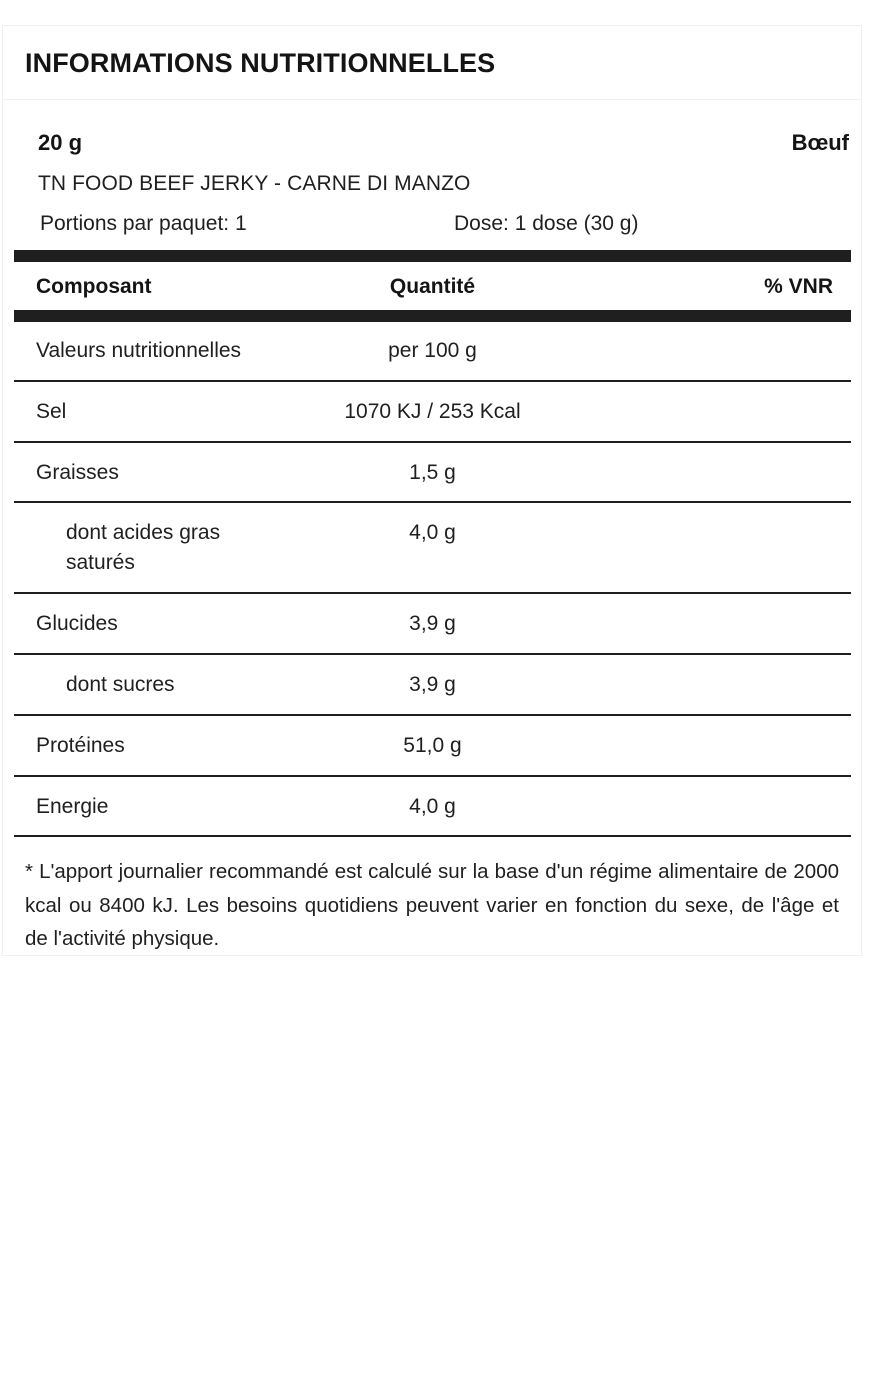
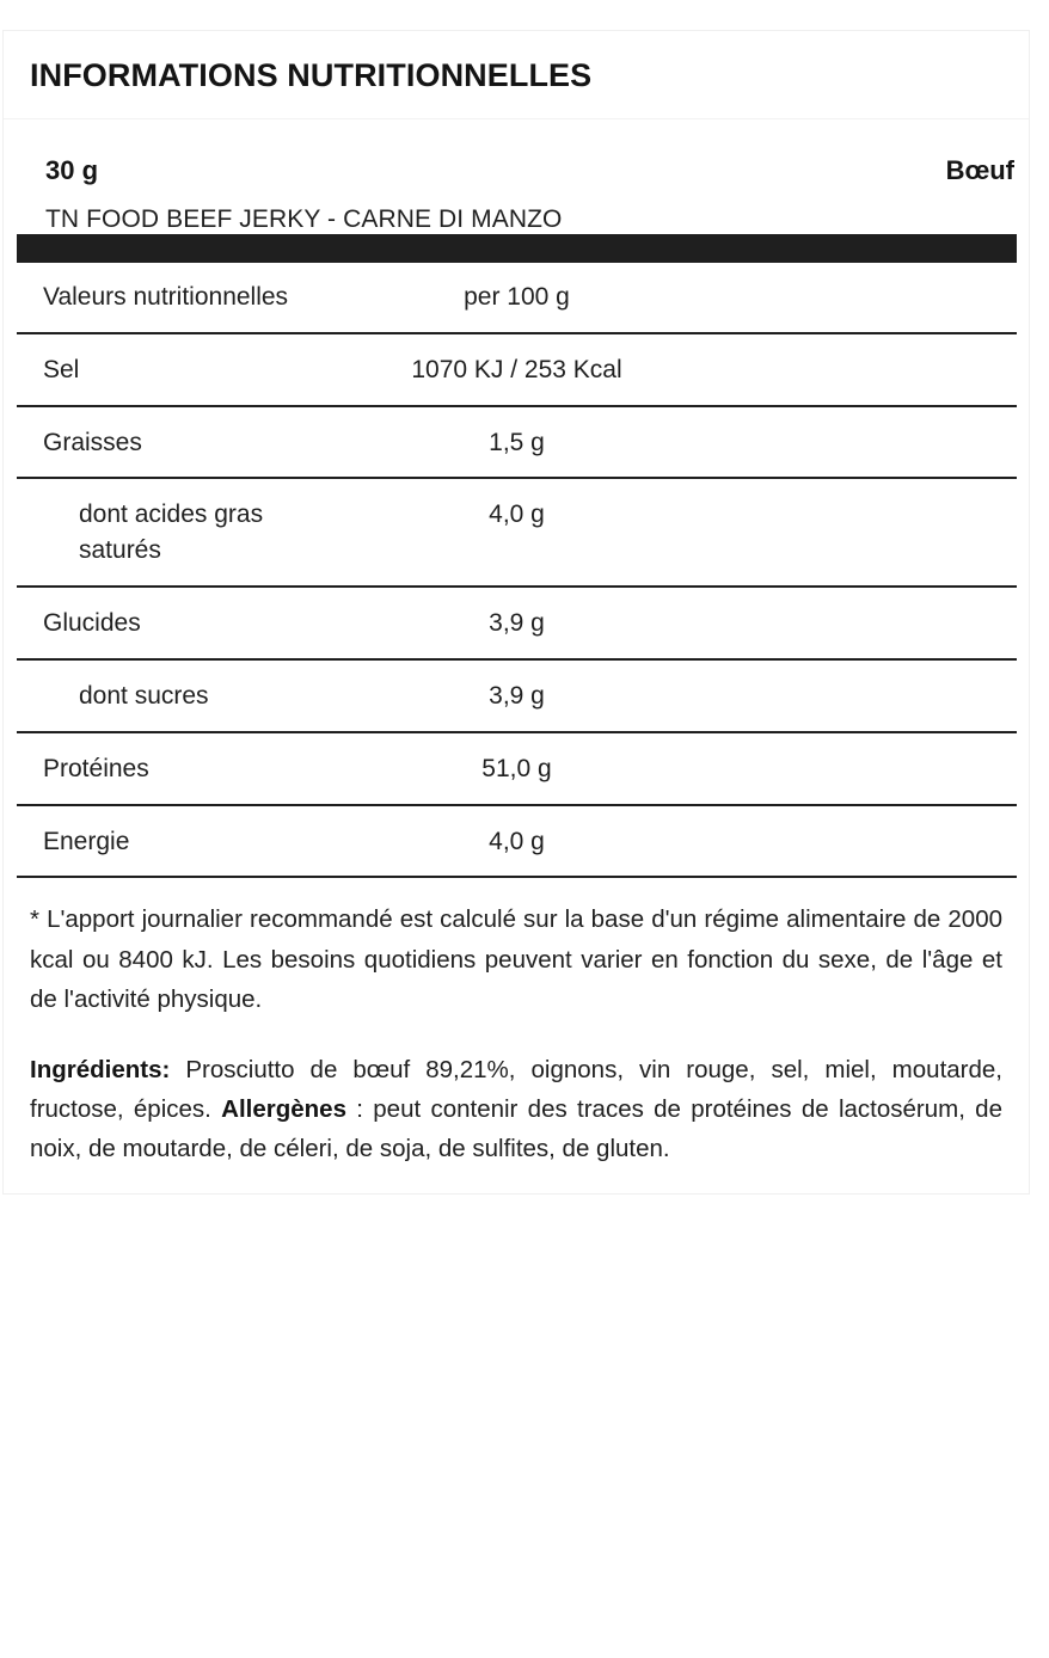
  INFORMATIONS NUTRITIONNELLES
- 20 g
+ 30 g
  Bœuf
  TN FOOD BEEF JERKY - CARNE DI MANZO
- Portions par paquet: 1
- Dose: 1 dose (30 g)
- Composant	Quantité	% VNR
  Valeurs nutritionnelles	per 100 g
  Sel	1070 KJ / 253 Kcal
  Graisses	1,5 g
  dont acides gras saturés	4,0 g
  Glucides	3,9 g
  dont sucres	3,9 g
  Protéines	51,0 g
  Energie	4,0 g
  * L'apport journalier recommandé est calculé sur la base d'un régime alimentaire de 2000 kcal ou 8400 kJ. Les besoins quotidiens peuvent varier en fonction du sexe, de l'âge et de l'activité physique.
+ Ingrédients: Prosciutto de bœuf 89,21%, oignons, vin rouge, sel, miel, moutarde, fructose, épices. Allergènes : peut contenir des traces de protéines de lactosérum, de noix, de moutarde, de céleri, de soja, de sulfites, de gluten.
